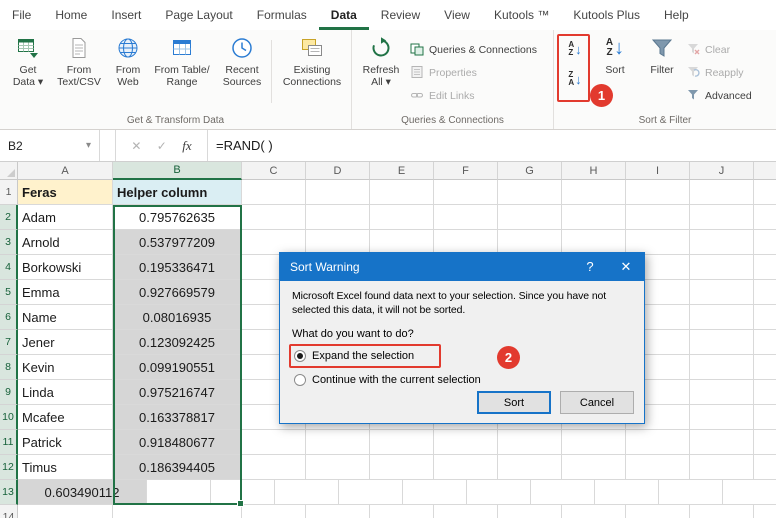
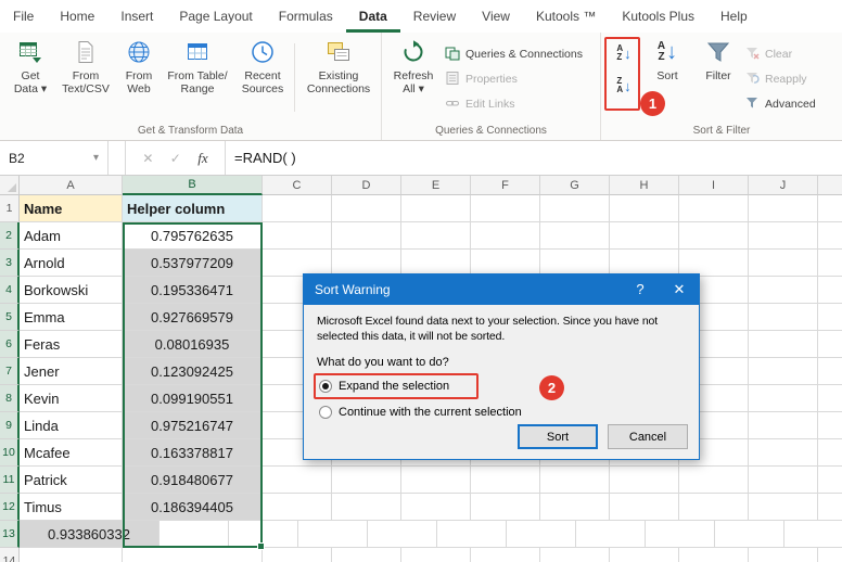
  File
  Home
  Insert
  Page Layout
  Formulas
  Data
  Review
  View
  Kutools ™
  Kutools Plus
  Help
  Get
  Data ▾
  From
  Text/CSV
  From
  Web
  From Table/
  Range
  Recent
  Sources
  Existing
  Connections
  Get & Transform Data
  Refresh
  All ▾
  Queries & Connections
  Properties
  Edit Links
  Queries & Connections
  A
  Z
  ↓
  Z
  A
  ↓
  A
  Z
  ↓
  Sort
  Filter
  Clear
  Reapply
  Advanced
  Sort & Filter
  B2
  ▾
  ✕
  ✓
  fx
  =RAND( )
  A
  B
  C
  D
  E
  F
  G
  H
  I
  J
  1
- Feras
+ Name
  Helper column
  2
  Adam
  0.795762635
  3
  Arnold
  0.537977209
  4
  Borkowski
  0.195336471
  5
  Emma
  0.927669579
  6
- Name
+ Feras
  0.08016935
  7
  Jener
  0.123092425
  8
  Kevin
  0.099190551
  9
  Linda
  0.975216747
  10
  Mcafee
  0.163378817
  11
  Patrick
  0.918480677
  12
  Timus
  0.186394405
  13
- 0.603490112
+ 0.933860332
  14
  Sort Warning
  ?
  ✕
  Microsoft Excel found data next to your selection. Since you have not
  selected this data, it will not be sorted.
  What do you want to do?
  Expand the selection
  Continue with the current selection
  Sort
  Cancel
  1
  2
